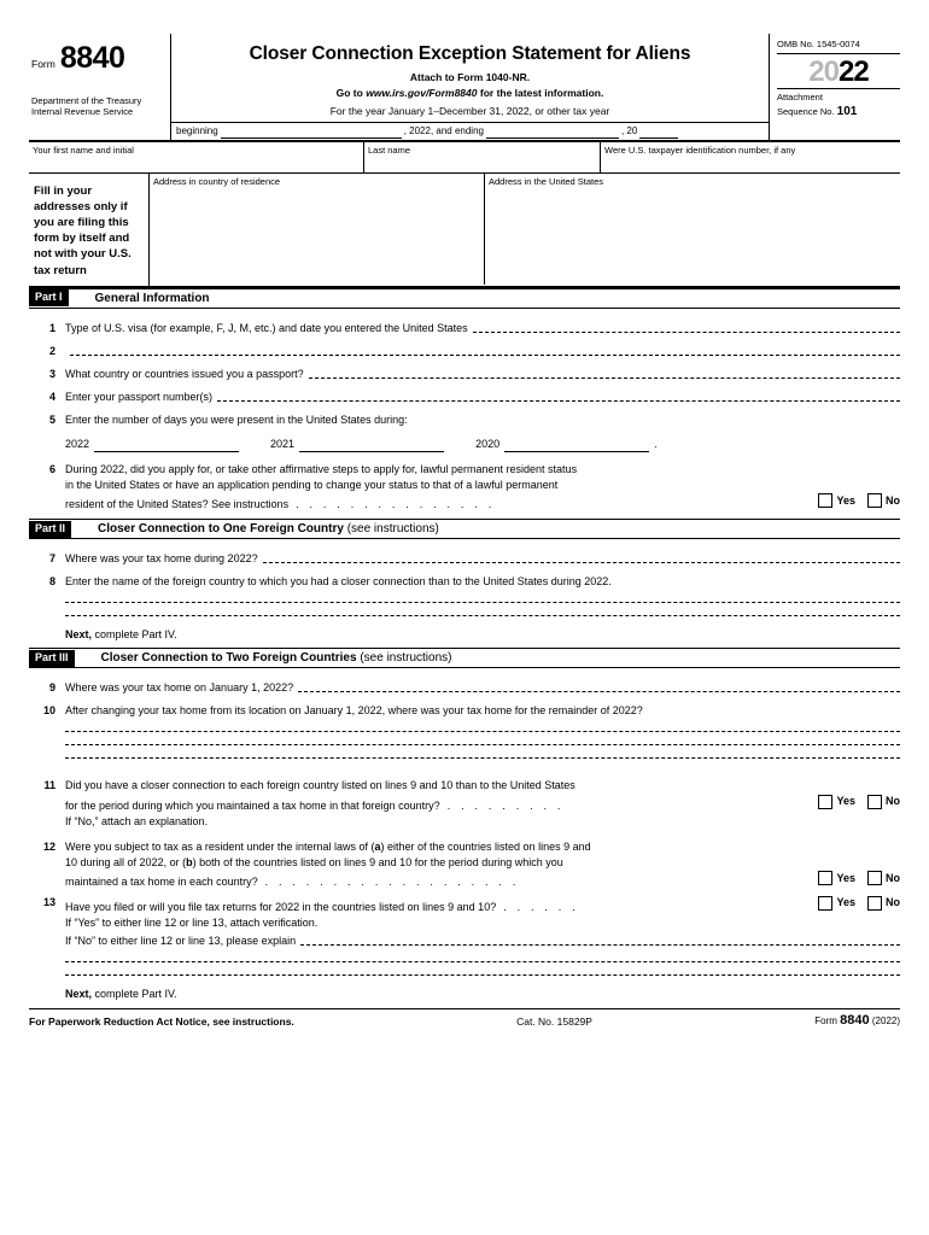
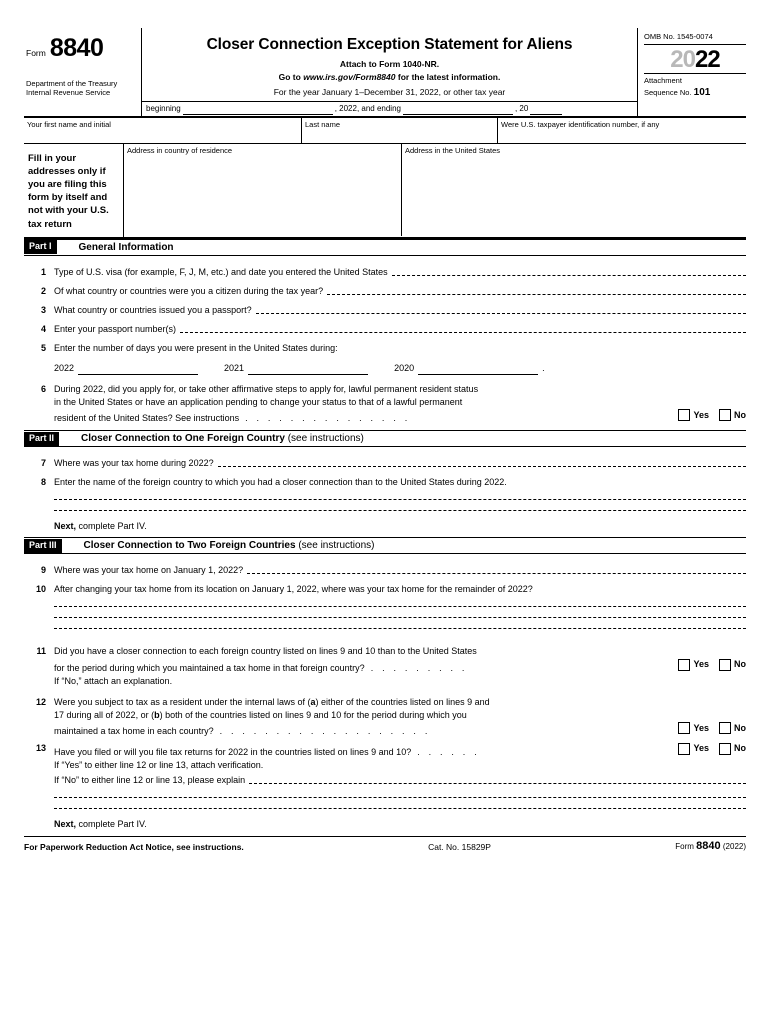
  Form
  8840
  Department of the Treasury
  Internal Revenue Service
  Closer Connection Exception Statement for Aliens
  Attach to Form 1040-NR.
  Go to www.irs.gov/Form8840 for the latest information.
  For the year January 1–December 31, 2022, or other tax year
  beginning
  , 2022, and ending
  , 20
  OMB No. 1545-0074
  2022
  Attachment
  Sequence No. 101
  Your first name and initial
  Last name
  Were U.S. taxpayer identification number, if any
  Fill in your addresses only if you are filing this form by itself and not with your U.S. tax return
  Address in country of residence
  Address in the United States
  Part I
  General Information
  1
  Type of U.S. visa (for example, F, J, M, etc.) and date you entered the United States
  2
+ Of what country or countries were you a citizen during the tax year?
  3
  What country or countries issued you a passport?
  4
  Enter your passport number(s)
  5
  Enter the number of days you were present in the United States during:
  2022
  2021
  2020
  .
  6
  During 2022, did you apply for, or take other affirmative steps to apply for, lawful permanent resident status
  in the United States or have an application pending to change your status to that of a lawful permanent
  resident of the United States? See instructions
  . . . . . . . . . . . . . . .
  Yes
  No
  Part II
  Closer Connection to One Foreign Country (see instructions)
  7
  Where was your tax home during 2022?
  8
  Enter the name of the foreign country to which you had a closer connection than to the United States during 2022.
  Next, complete Part IV.
  Part III
  Closer Connection to Two Foreign Countries (see instructions)
  9
  Where was your tax home on January 1, 2022?
  10
  After changing your tax home from its location on January 1, 2022, where was your tax home for the remainder of 2022?
  11
  Did you have a closer connection to each foreign country listed on lines 9 and 10 than to the United States
  for the period during which you maintained a tax home in that foreign country?
  . . . . . . . . .
  Yes
  No
  If “No,” attach an explanation.
  12
  Were you subject to tax as a resident under the internal laws of (a) either of the countries listed on lines 9 and
- 10 during all of 2022, or (b) both of the countries listed on lines 9 and 10 for the period during which you
+ 17 during all of 2022, or (b) both of the countries listed on lines 9 and 10 for the period during which you
  maintained a tax home in each country?
  . . . . . . . . . . . . . . . . . . .
  Yes
  No
  13
  Have you filed or will you file tax returns for 2022 in the countries listed on lines 9 and 10?
  . . . . . .
  Yes
  No
  If “Yes” to either line 12 or line 13, attach verification.
  If “No” to either line 12 or line 13, please explain
  Next, complete Part IV.
  For Paperwork Reduction Act Notice, see instructions.
  Cat. No. 15829P
  Form 8840 (2022)
